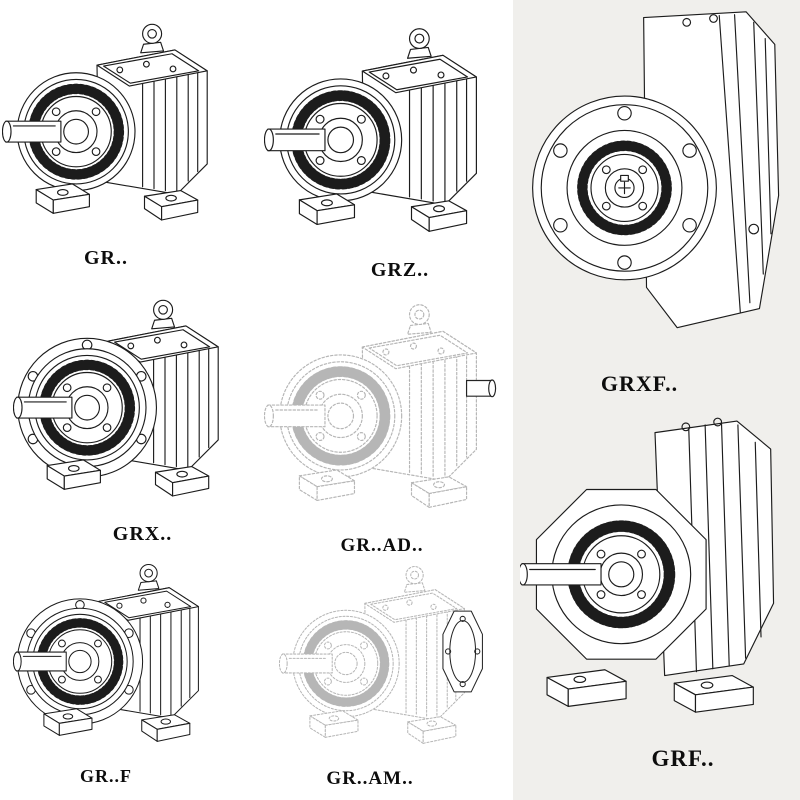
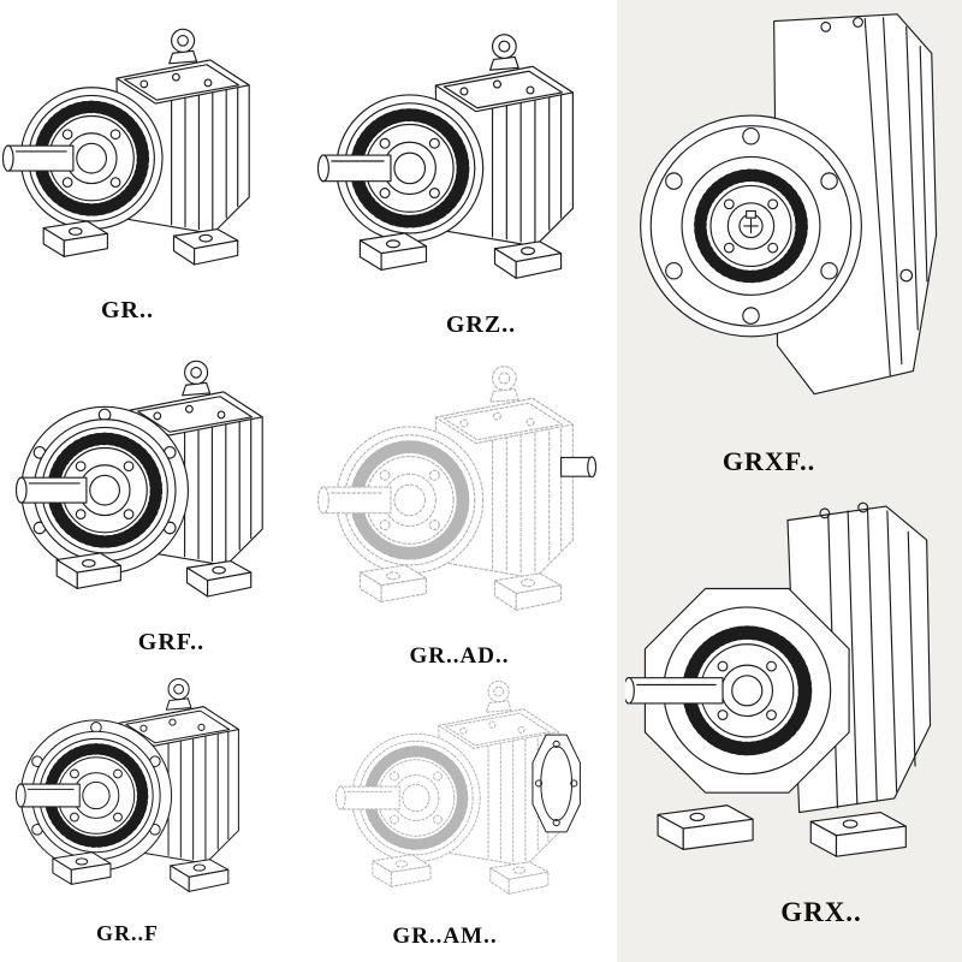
  GR..
  GRZ..
  GRXF..
- GRX..
+ GRF..
  GR..AD..
  GR..F
  GR..AM..
- GRF..
+ GRX..
